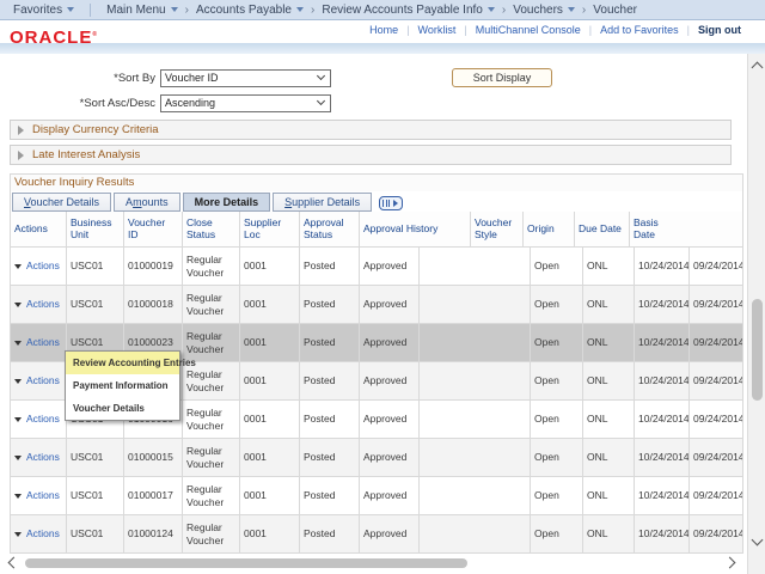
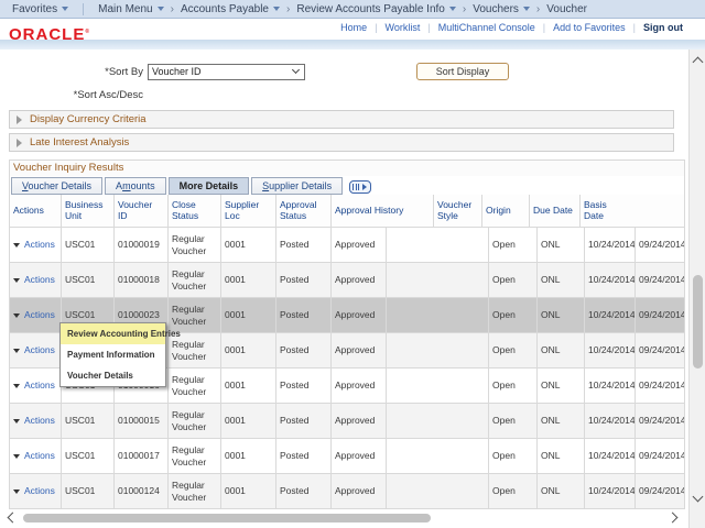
  Favorites
  Main Menu
  ›
  Accounts Payable
  ›
  Review Accounts Payable Info
  ›
  Vouchers
  ›
  Voucher
  Home
  |
  Worklist
  |
  MultiChannel Console
  |
  Add to Favorites
  |
  Sign out
  ORACLE
  *Sort By
  Voucher ID
  Sort Display
  *Sort Asc/Desc
- Ascending
  Display Currency Criteria
  Late Interest Analysis
  Voucher Inquiry Results
  Voucher Details
  Amounts
  More Details
  Supplier Details
  Actions
  Business Unit
  Voucher ID
  Close Status
  Supplier Loc
  Approval Status
  Approval History
  Voucher Style
  Origin
  Due Date
  Basis Date
  Actions
  USC01
  01000019
  Regular Voucher
  0001
  Posted
  Approved
  Open
  ONL
  10/24/2014
  09/24/2014
  Actions
  USC01
  01000018
  Regular Voucher
  0001
  Posted
  Approved
  Open
  ONL
  10/24/2014
  09/24/2014
  Actions
  USC01
  01000023
  Regular Voucher
  0001
  Posted
  Approved
  Open
  ONL
  10/24/2014
  09/24/2014
  Actions
  Regular Voucher
  0001
  Posted
  Approved
  Open
  ONL
  10/24/2014
  09/24/2014
  Actions
  Regular Voucher
  0001
  Posted
  Approved
  Open
  ONL
  10/24/2014
  09/24/2014
  Actions
  USC01
  01000015
  Regular Voucher
  0001
  Posted
  Approved
  Open
  ONL
  10/24/2014
  09/24/2014
  Actions
  USC01
  01000017
  Regular Voucher
  0001
  Posted
  Approved
  Open
  ONL
  10/24/2014
  09/24/2014
  Actions
  USC01
  01000124
  Regular Voucher
  0001
  Posted
  Approved
  Open
  ONL
  10/24/2014
  09/24/2014
  Review Accounting Entries
  Payment Information
  Voucher Details
